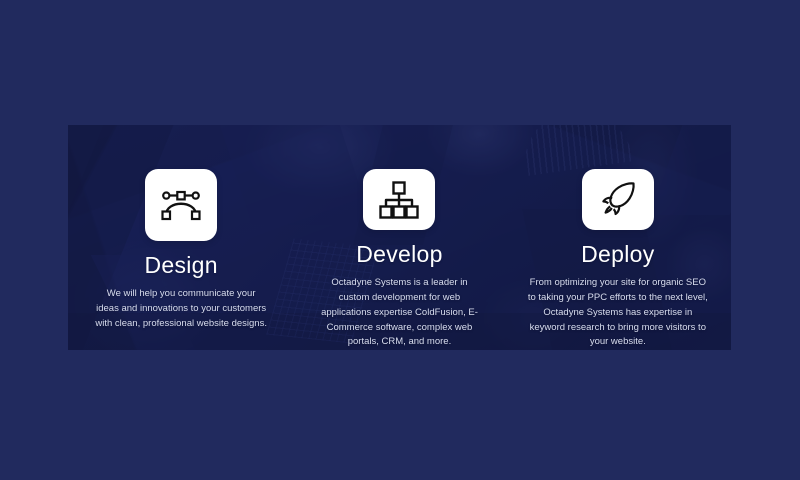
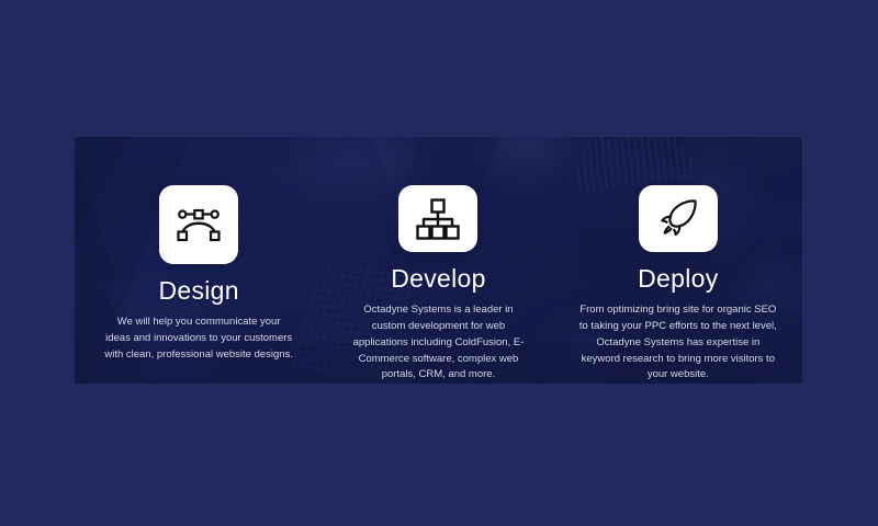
  Design
  We will help you communicate your ideas and innovations to your customers with clean, professional website designs.
  Develop
- Octadyne Systems is a leader in custom development for web applications expertise ColdFusion, E-Commerce software, complex web portals, CRM, and more.
+ Octadyne Systems is a leader in custom development for web applications including ColdFusion, E-Commerce software, complex web portals, CRM, and more.
  Deploy
- From optimizing your site for organic SEO to taking your PPC efforts to the next level, Octadyne Systems has expertise in keyword research to bring more visitors to your website.
+ From optimizing bring site for organic SEO to taking your PPC efforts to the next level, Octadyne Systems has expertise in keyword research to bring more visitors to your website.
